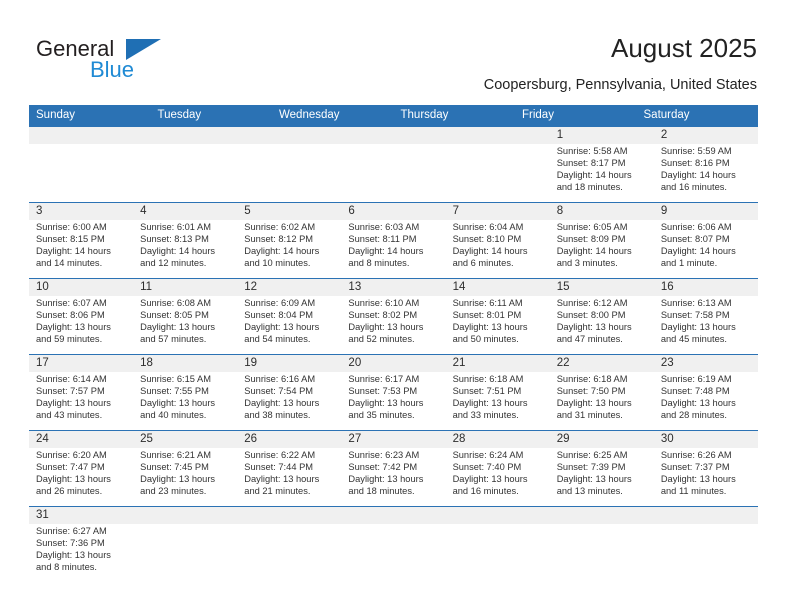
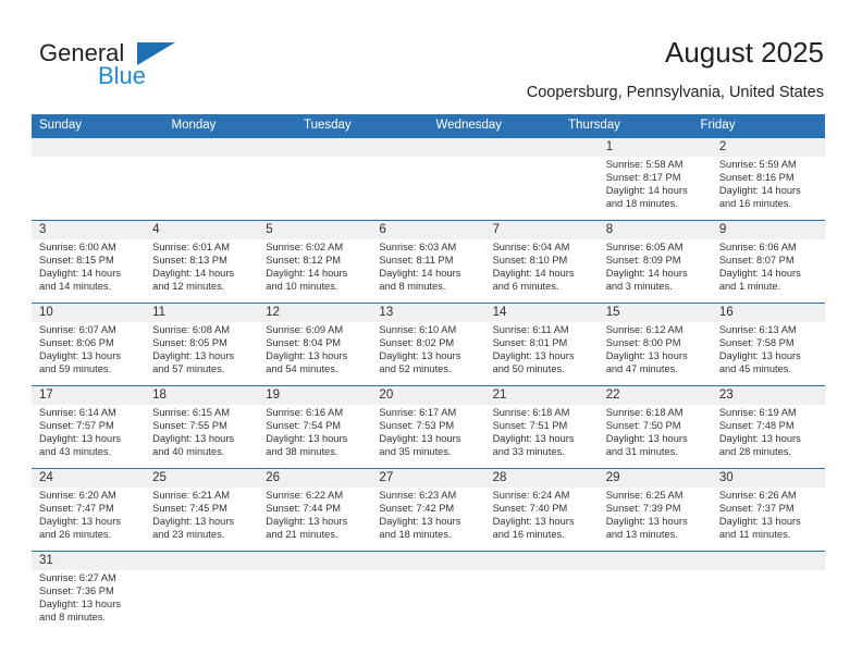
  General
  Blue
  August 2025
  Coopersburg, Pennsylvania, United States
  Sunday
+ Monday
  Tuesday
  Wednesday
  Thursday
  Friday
- Saturday
  1
  Sunrise: 5:58 AM
  Sunset: 8:17 PM
  Daylight: 14 hours
  and 18 minutes.
  2
  Sunrise: 5:59 AM
  Sunset: 8:16 PM
  Daylight: 14 hours
  and 16 minutes.
  3
  Sunrise: 6:00 AM
  Sunset: 8:15 PM
  Daylight: 14 hours
  and 14 minutes.
  4
  Sunrise: 6:01 AM
  Sunset: 8:13 PM
  Daylight: 14 hours
  and 12 minutes.
  5
  Sunrise: 6:02 AM
  Sunset: 8:12 PM
  Daylight: 14 hours
  and 10 minutes.
  6
  Sunrise: 6:03 AM
  Sunset: 8:11 PM
  Daylight: 14 hours
  and 8 minutes.
  7
  Sunrise: 6:04 AM
  Sunset: 8:10 PM
  Daylight: 14 hours
  and 6 minutes.
  8
  Sunrise: 6:05 AM
  Sunset: 8:09 PM
  Daylight: 14 hours
  and 3 minutes.
  9
  Sunrise: 6:06 AM
  Sunset: 8:07 PM
  Daylight: 14 hours
  and 1 minute.
  10
  Sunrise: 6:07 AM
  Sunset: 8:06 PM
  Daylight: 13 hours
  and 59 minutes.
  11
  Sunrise: 6:08 AM
  Sunset: 8:05 PM
  Daylight: 13 hours
  and 57 minutes.
  12
  Sunrise: 6:09 AM
  Sunset: 8:04 PM
  Daylight: 13 hours
  and 54 minutes.
  13
  Sunrise: 6:10 AM
  Sunset: 8:02 PM
  Daylight: 13 hours
  and 52 minutes.
  14
  Sunrise: 6:11 AM
  Sunset: 8:01 PM
  Daylight: 13 hours
  and 50 minutes.
  15
  Sunrise: 6:12 AM
  Sunset: 8:00 PM
  Daylight: 13 hours
  and 47 minutes.
  16
  Sunrise: 6:13 AM
  Sunset: 7:58 PM
  Daylight: 13 hours
  and 45 minutes.
  17
  Sunrise: 6:14 AM
  Sunset: 7:57 PM
  Daylight: 13 hours
  and 43 minutes.
  18
  Sunrise: 6:15 AM
  Sunset: 7:55 PM
  Daylight: 13 hours
  and 40 minutes.
  19
  Sunrise: 6:16 AM
  Sunset: 7:54 PM
  Daylight: 13 hours
  and 38 minutes.
  20
  Sunrise: 6:17 AM
  Sunset: 7:53 PM
  Daylight: 13 hours
  and 35 minutes.
  21
  Sunrise: 6:18 AM
  Sunset: 7:51 PM
  Daylight: 13 hours
  and 33 minutes.
  22
  Sunrise: 6:18 AM
  Sunset: 7:50 PM
  Daylight: 13 hours
  and 31 minutes.
  23
  Sunrise: 6:19 AM
  Sunset: 7:48 PM
  Daylight: 13 hours
  and 28 minutes.
  24
  Sunrise: 6:20 AM
  Sunset: 7:47 PM
  Daylight: 13 hours
  and 26 minutes.
  25
  Sunrise: 6:21 AM
  Sunset: 7:45 PM
  Daylight: 13 hours
  and 23 minutes.
  26
  Sunrise: 6:22 AM
  Sunset: 7:44 PM
  Daylight: 13 hours
  and 21 minutes.
  27
  Sunrise: 6:23 AM
  Sunset: 7:42 PM
  Daylight: 13 hours
  and 18 minutes.
  28
  Sunrise: 6:24 AM
  Sunset: 7:40 PM
  Daylight: 13 hours
  and 16 minutes.
  29
  Sunrise: 6:25 AM
  Sunset: 7:39 PM
  Daylight: 13 hours
  and 13 minutes.
  30
  Sunrise: 6:26 AM
  Sunset: 7:37 PM
  Daylight: 13 hours
  and 11 minutes.
  31
  Sunrise: 6:27 AM
  Sunset: 7:36 PM
  Daylight: 13 hours
  and 8 minutes.
